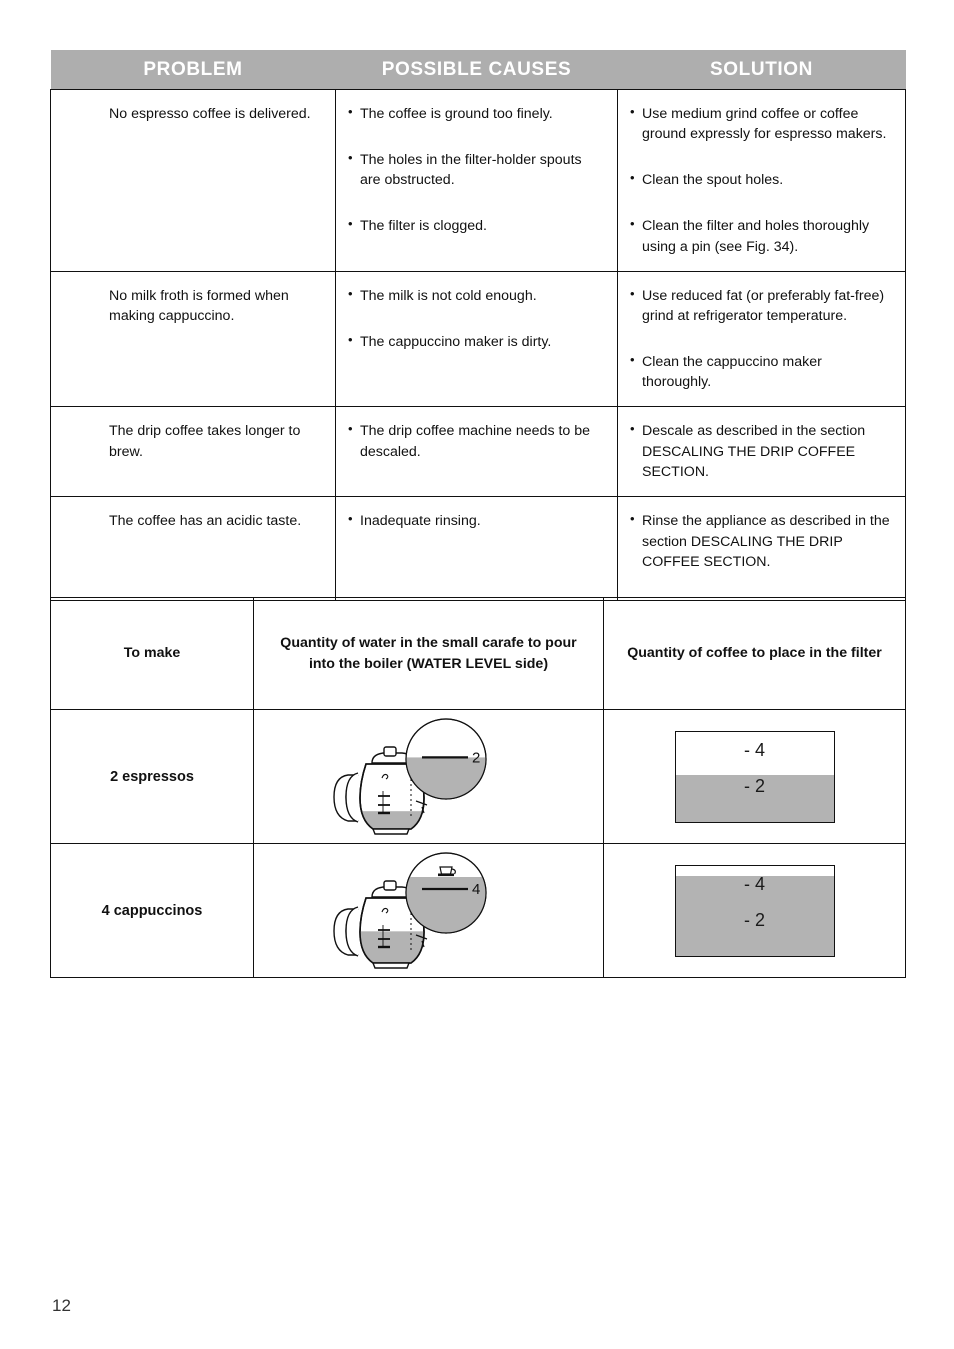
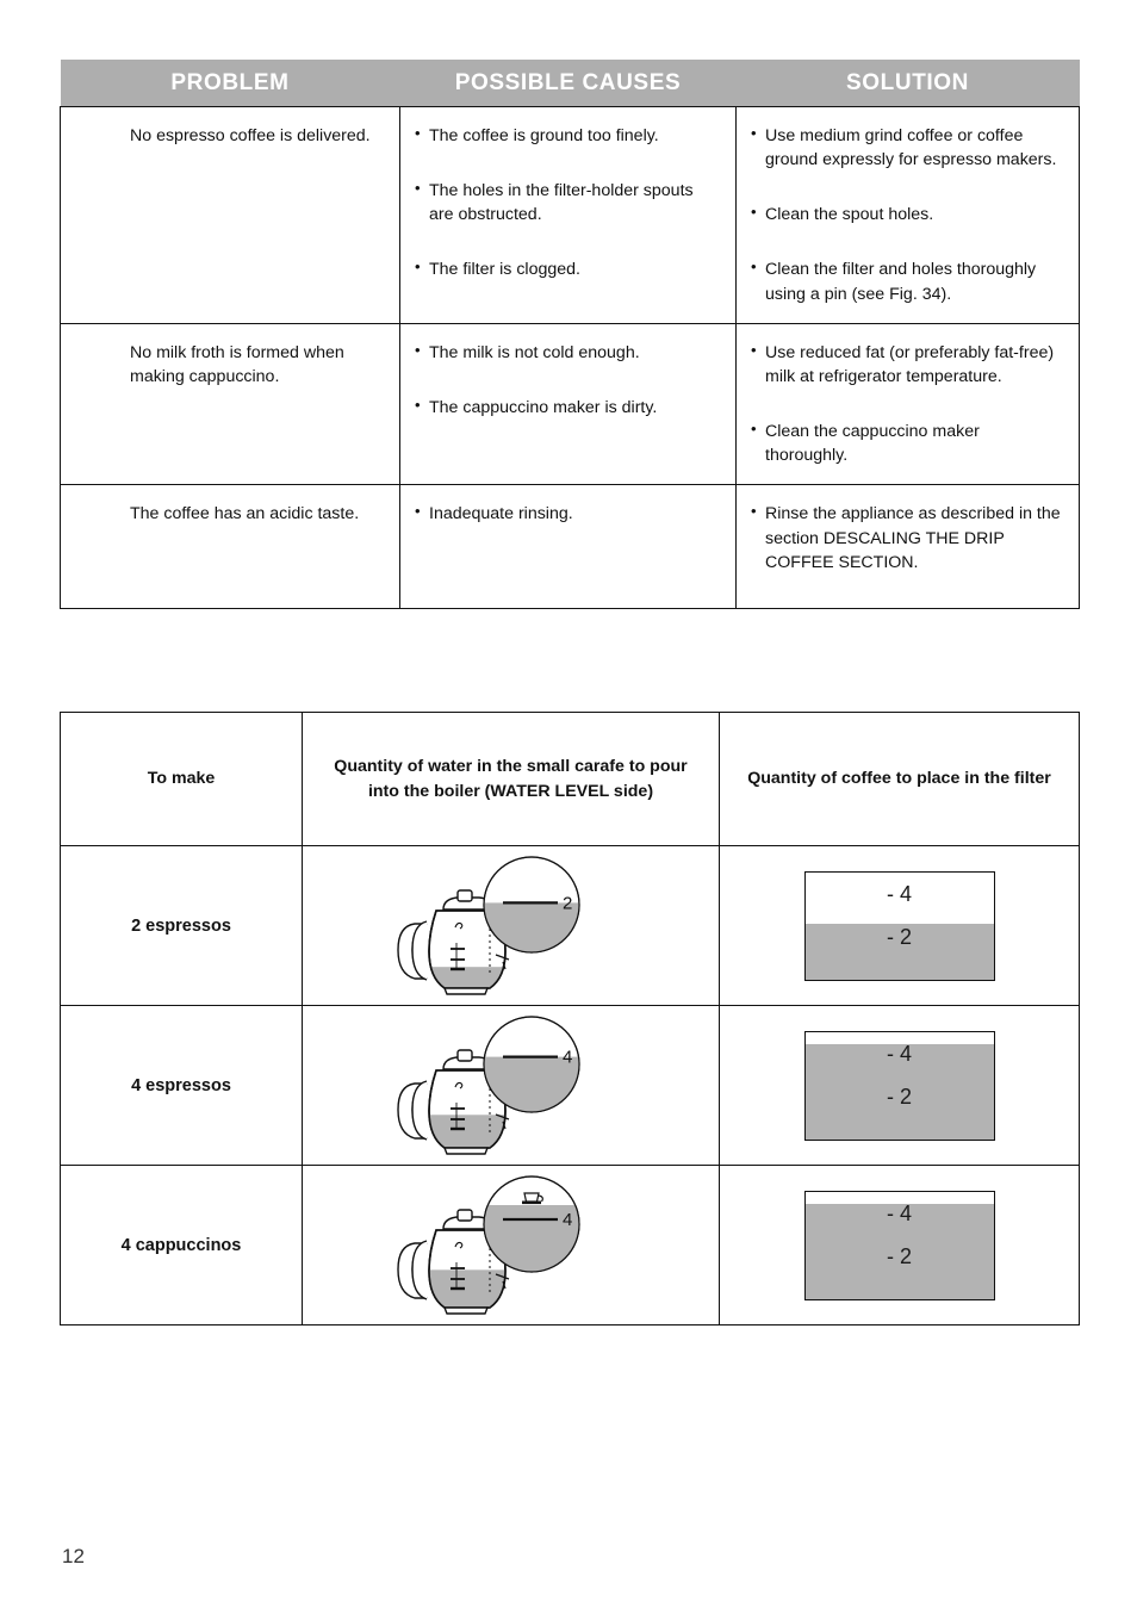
  PROBLEM	POSSIBLE CAUSES	SOLUTION
  No espresso coffee is delivered.	The coffee is ground too finely. The holes in the filter-holder spouts are obstructed. The filter is clogged.	Use medium grind coffee or coffee ground expressly for espresso makers. Clean the spout holes. Clean the filter and holes thoroughly using a pin (see Fig. 34).
- No milk froth is formed when making cappuccino.	The milk is not cold enough. The cappuccino maker is dirty.	Use reduced fat (or preferably fat-free) grind at refrigerator temperature. Clean the cappuccino maker thoroughly.
+ No milk froth is formed when making cappuccino.	The milk is not cold enough. The cappuccino maker is dirty.	Use reduced fat (or preferably fat-free) milk at refrigerator temperature. Clean the cappuccino maker thoroughly.
- The drip coffee takes longer to brew.	The drip coffee machine needs to be descaled.	Descale as described in the section DESCALING THE DRIP COFFEE SECTION.
  The coffee has an acidic taste.	Inadequate rinsing.	Rinse the appliance as described in the section DESCALING THE DRIP COFFEE SECTION.
  To make	Quantity of water in the small carafe to pour into the boiler (WATER LEVEL side)	Quantity of coffee to place in the filter
  2 espressos	2	- 4- 2
+ 4 espressos	4	- 4- 2
  4 cappuccinos	4	- 4- 2
  12
